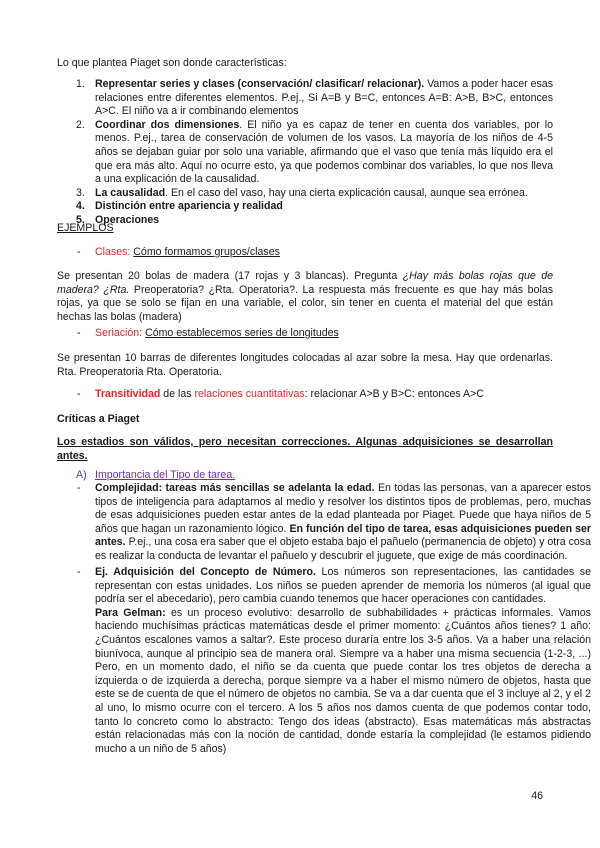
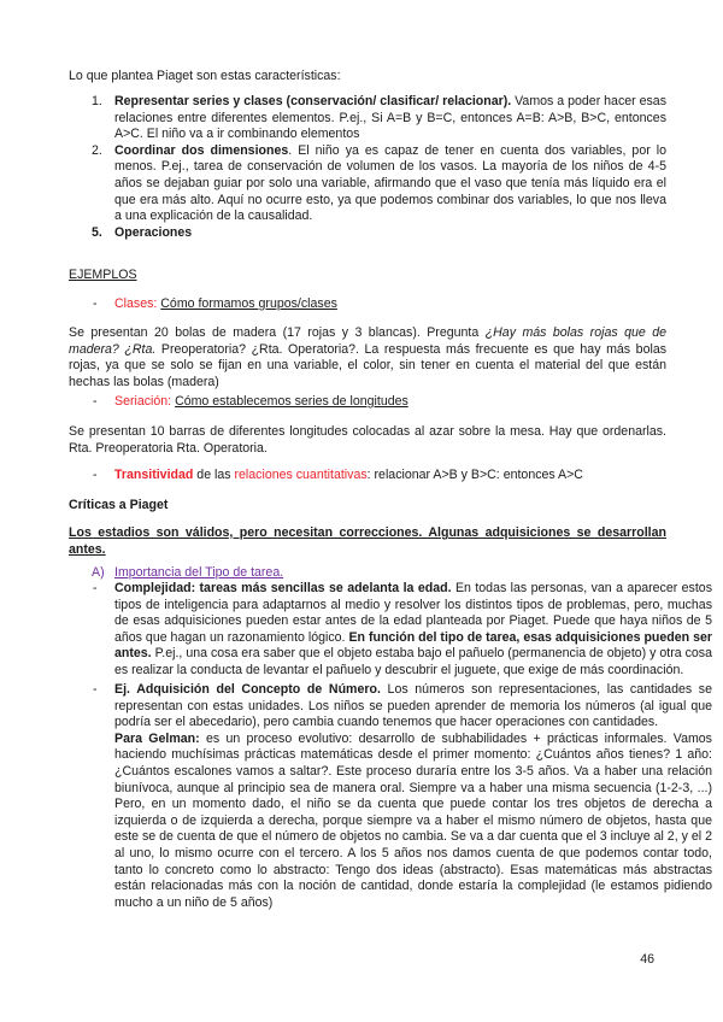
- Lo que plantea Piaget son donde características:
+ Lo que plantea Piaget son estas características:
  1.
  Representar series y clases (conservación/ clasificar/ relacionar). Vamos a poder hacer esas relaciones entre diferentes elementos. P.ej., Si A=B y B=C, entonces A=B: A>B, B>C, entonces A>C. El niño va a ir combinando elementos
  2.
  Coordinar dos dimensiones. El niño ya es capaz de tener en cuenta dos variables, por lo menos. P.ej., tarea de conservación de volumen de los vasos. La mayoría de los niños de 4-5 años se dejaban guiar por solo una variable, afirmando que el vaso que tenía más líquido era el que era más alto. Aquí no ocurre esto, ya que podemos combinar dos variables, lo que nos lleva a una explicación de la causalidad.
- 3.
- La causalidad. En el caso del vaso, hay una cierta explicación causal, aunque sea errónea.
- 4.
- Distinción entre apariencia y realidad
  5.
  Operaciones
  EJEMPLOS
  -
  Clases: Cómo formamos grupos/clases
  Se presentan 20 bolas de madera (17 rojas y 3 blancas). Pregunta ¿Hay más bolas rojas que de madera? ¿Rta. Preoperatoria? ¿Rta. Operatoria?. La respuesta más frecuente es que hay más bolas rojas, ya que se solo se fijan en una variable, el color, sin tener en cuenta el material del que están hechas las bolas (madera)
  -
  Seriación: Cómo establecemos series de longitudes
  Se presentan 10 barras de diferentes longitudes colocadas al azar sobre la mesa. Hay que ordenarlas. Rta. Preoperatoria Rta. Operatoria.
  -
  Transitividad de las relaciones cuantitativas: relacionar A>B y B>C: entonces A>C
  Críticas a Piaget
  Los estadios son válidos, pero necesitan correcciones. Algunas adquisiciones se desarrollan antes.
  A)
  Importancia del Tipo de tarea.
  -
  Complejidad: tareas más sencillas se adelanta la edad. En todas las personas, van a aparecer estos tipos de inteligencia para adaptarnos al medio y resolver los distintos tipos de problemas, pero, muchas de esas adquisiciones pueden estar antes de la edad planteada por Piaget. Puede que haya niños de 5 años que hagan un razonamiento lógico. En función del tipo de tarea, esas adquisiciones pueden ser antes. P.ej., una cosa era saber que el objeto estaba bajo el pañuelo (permanencia de objeto) y otra cosa es realizar la conducta de levantar el pañuelo y descubrir el juguete, que exige de más coordinación.
  -
  Ej. Adquisición del Concepto de Número. Los números son representaciones, las cantidades se representan con estas unidades. Los niños se pueden aprender de memoria los números (al igual que podría ser el abecedario), pero cambia cuando tenemos que hacer operaciones con cantidades.
  Para Gelman: es un proceso evolutivo: desarrollo de subhabilidades + prácticas informales. Vamos haciendo muchísimas prácticas matemáticas desde el primer momento: ¿Cuántos años tienes? 1 año: ¿Cuántos escalones vamos a saltar?. Este proceso duraría entre los 3-5 años. Va a haber una relación biunívoca, aunque al principio sea de manera oral. Siempre va a haber una misma secuencia (1-2-3, ...) Pero, en un momento dado, el niño se da cuenta que puede contar los tres objetos de derecha a izquierda o de izquierda a derecha, porque siempre va a haber el mismo número de objetos, hasta que este se de cuenta de que el número de objetos no cambia. Se va a dar cuenta que el 3 incluye al 2, y el 2 al uno, lo mismo ocurre con el tercero. A los 5 años nos damos cuenta de que podemos contar todo, tanto lo concreto como lo abstracto: Tengo dos ideas (abstracto). Esas matemáticas más abstractas están relacionadas más con la noción de cantidad, donde estaría la complejidad (le estamos pidiendo mucho a un niño de 5 años)
  46
